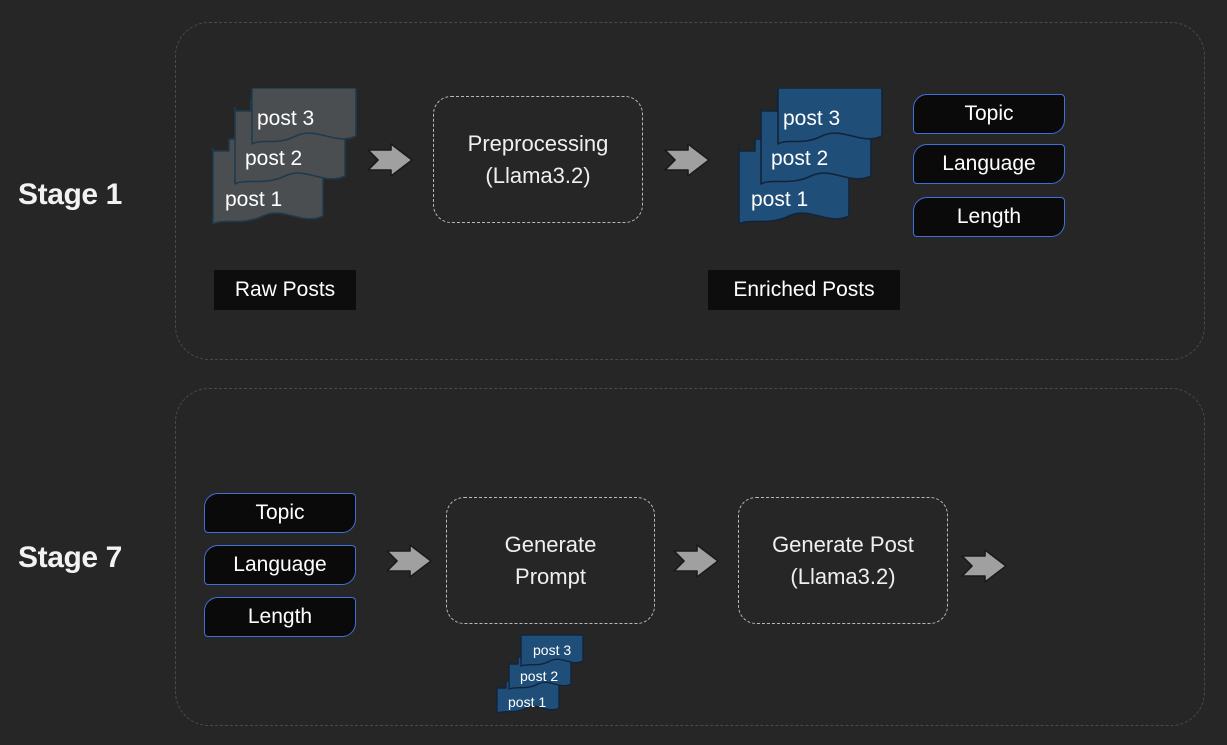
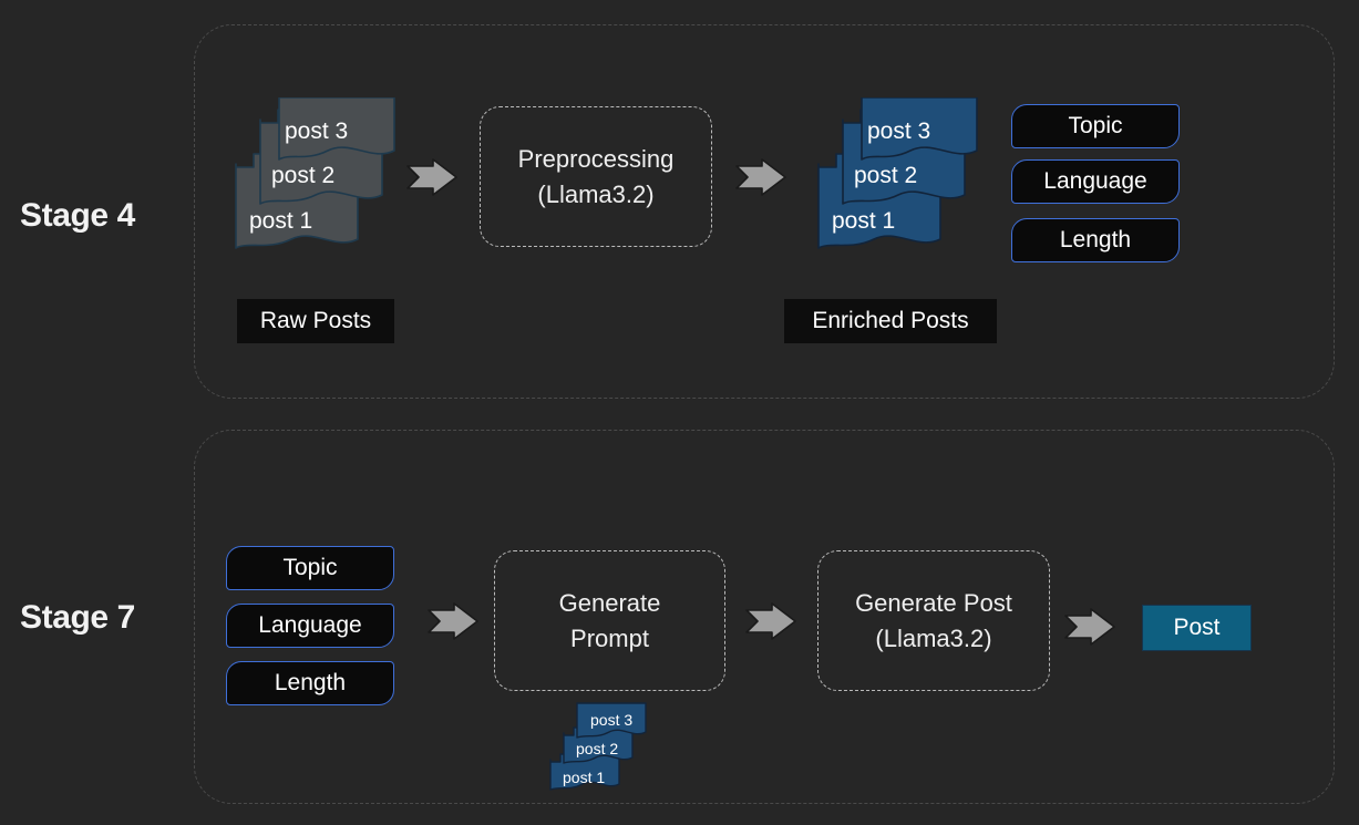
- Stage 1
+ Stage 4
  post 1
  post 2
  post 3
  Raw Posts
  Preprocessing
  (Llama3.2)
  post 1
  post 2
  post 3
  Enriched Posts
  Topic
  Language
  Length
  Stage 7
  Topic
  Language
  Length
  Generate
  Prompt
  post 1
  post 2
  post 3
  Generate Post
  (Llama3.2)
+ Post
